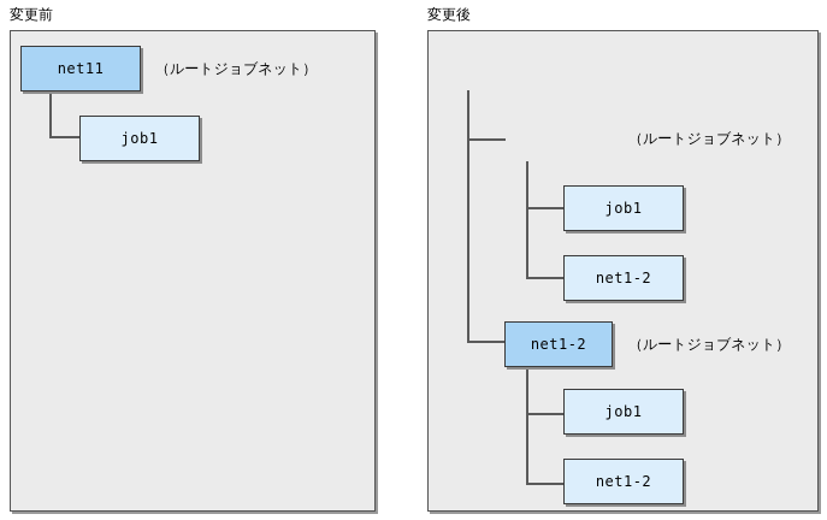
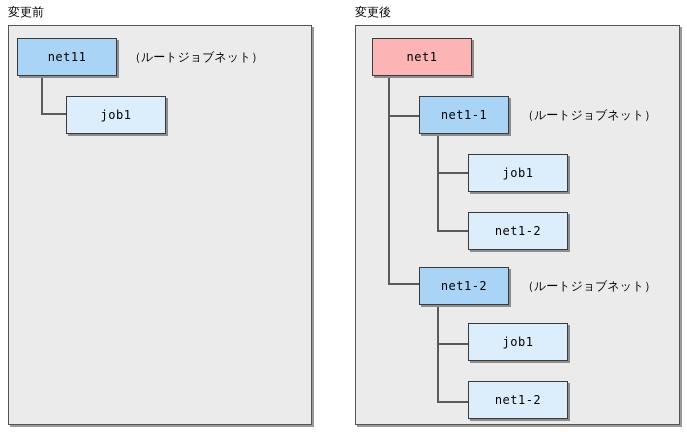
  変更前
  net11
  （ルートジョブネット）
  job1
  変更後
+ net1
+ net1-1
  （ルートジョブネット）
  job1
  net1-2
  net1-2
  （ルートジョブネット）
  job1
  net1-2
